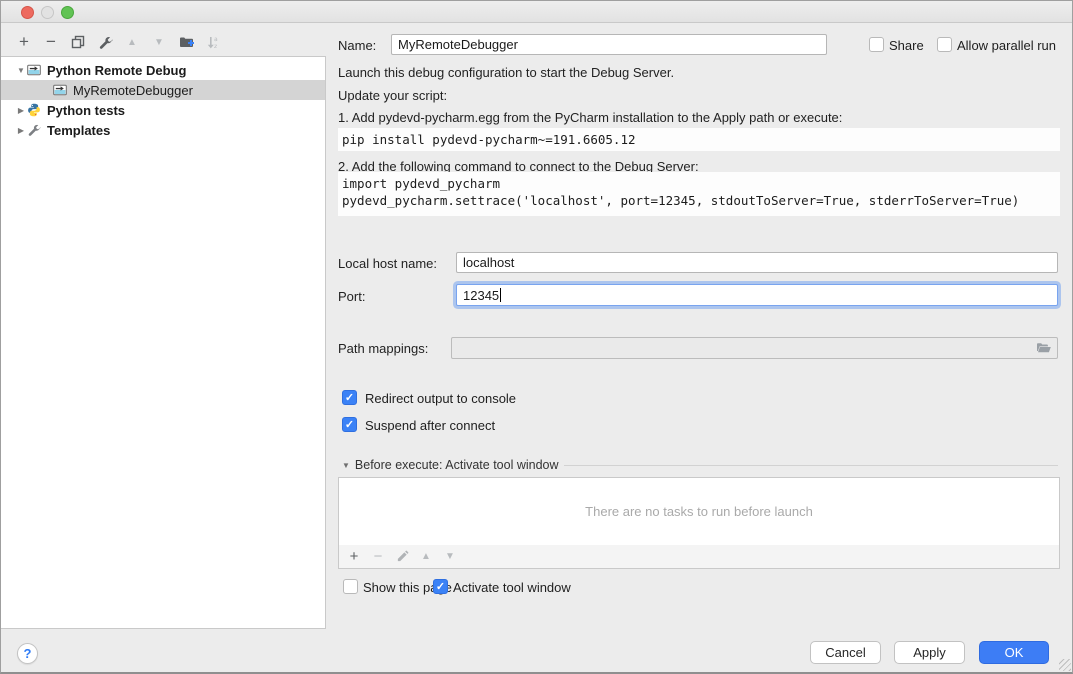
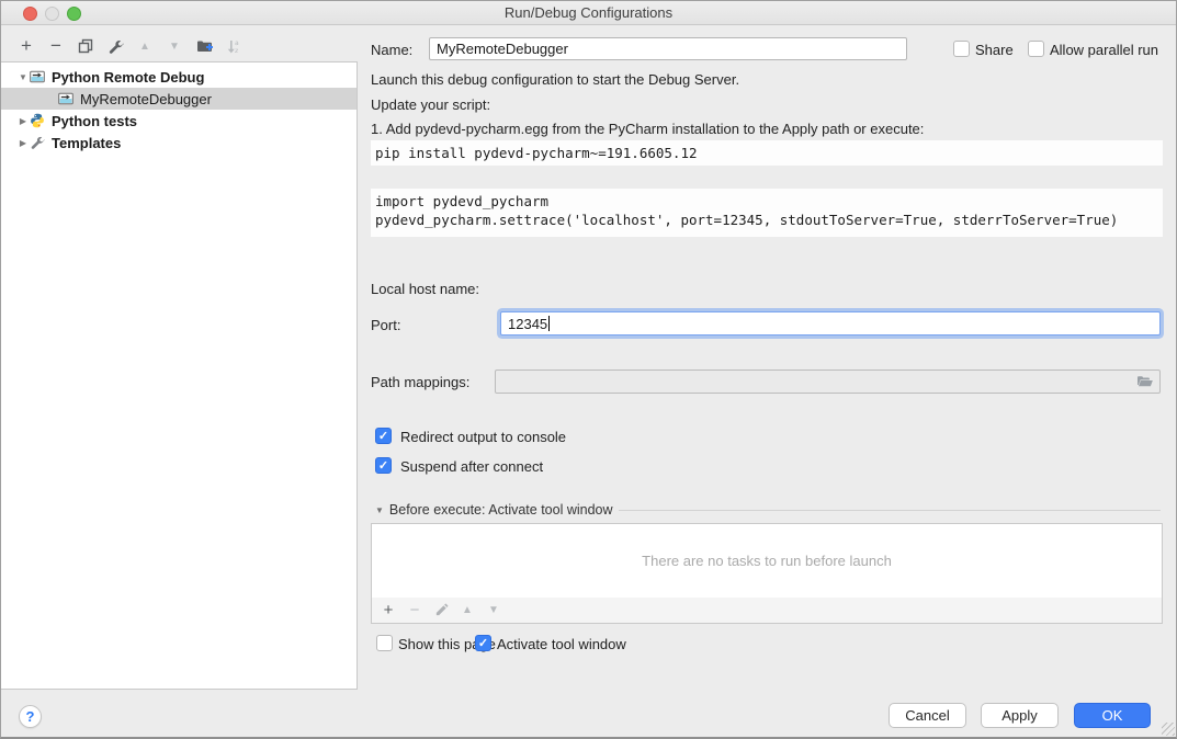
+ Run/Debug Configurations
  +
  −
  ▲
  ▼
  ▼
  Python Remote Debug
  MyRemoteDebugger
  ▶
  Python tests
  ▶
  Templates
  Name:
  MyRemoteDebugger
  Share
  Allow parallel run
  Launch this debug configuration to start the Debug Server.
  Update your script:
  1. Add pydevd-pycharm.egg from the PyCharm installation to the Apply path or execute:
  pip install pydevd-pycharm~=191.6605.12
- 2. Add the following command to connect to the Debug Server:
  import pydevd_pycharm pydevd_pycharm.settrace('localhost', port=12345, stdoutToServer=True, stderrToServer=True)
  Local host name:
- localhost
  Port:
  12345
  Path mappings:
  ✓
  Redirect output to console
  ✓
  Suspend after connect
  ▼
  Before execute: Activate tool window
  There are no tasks to run before launch
  +
  −
  ▲
  ▼
  Show this pe
  ✓
  Activate tool window
  ?
  Cancel
  Apply
  OK
